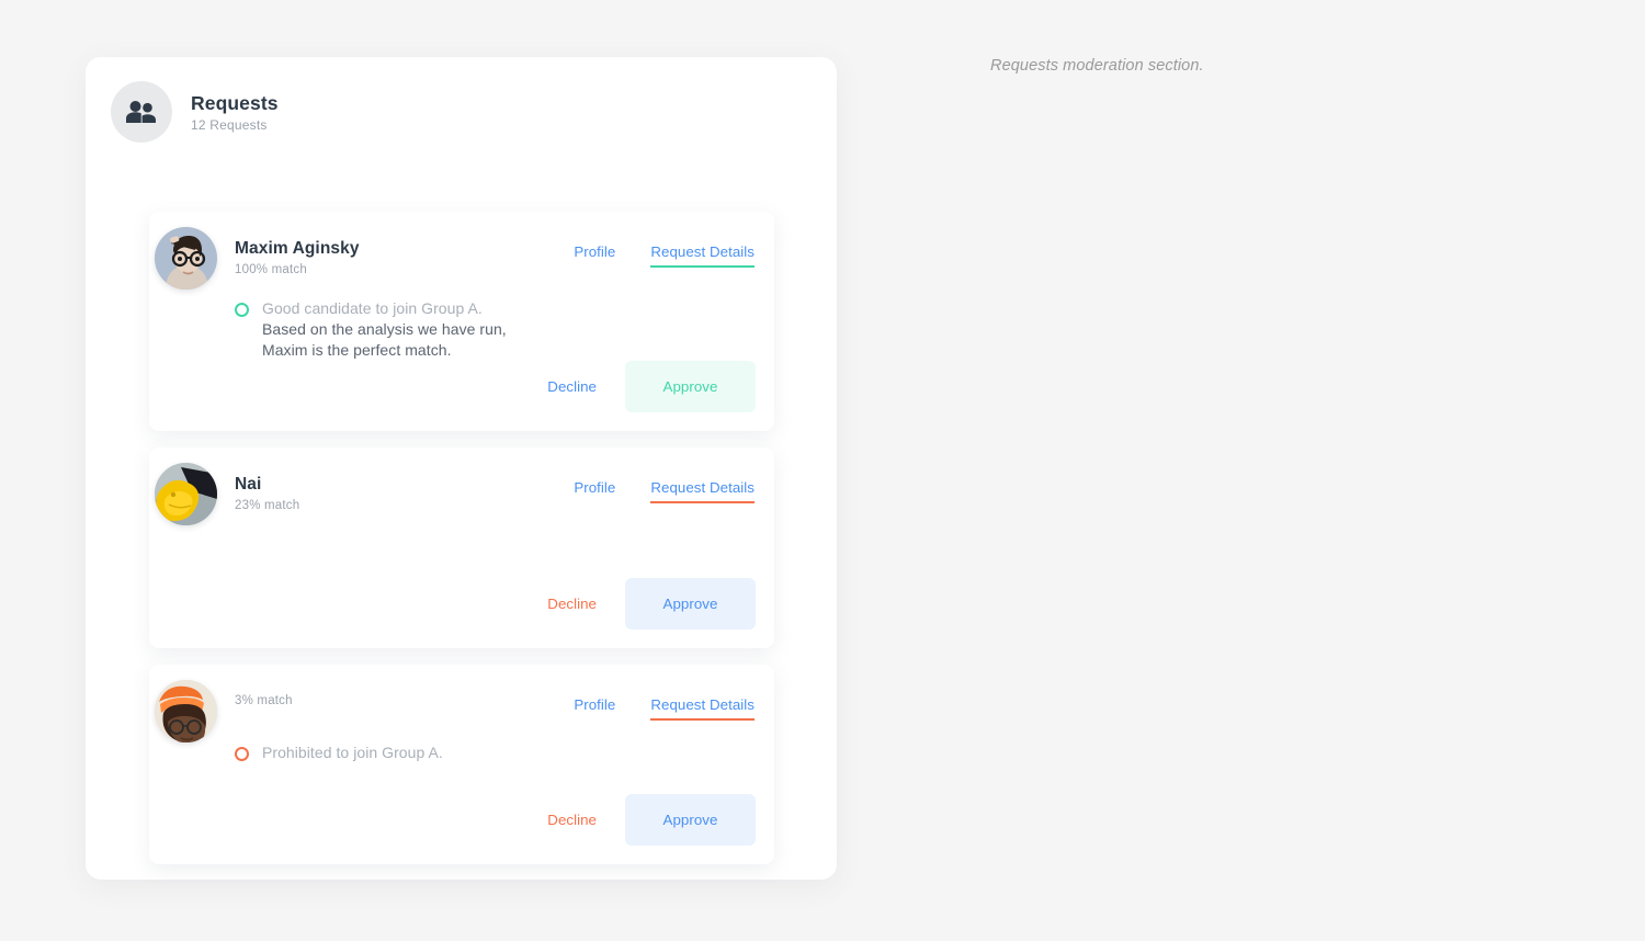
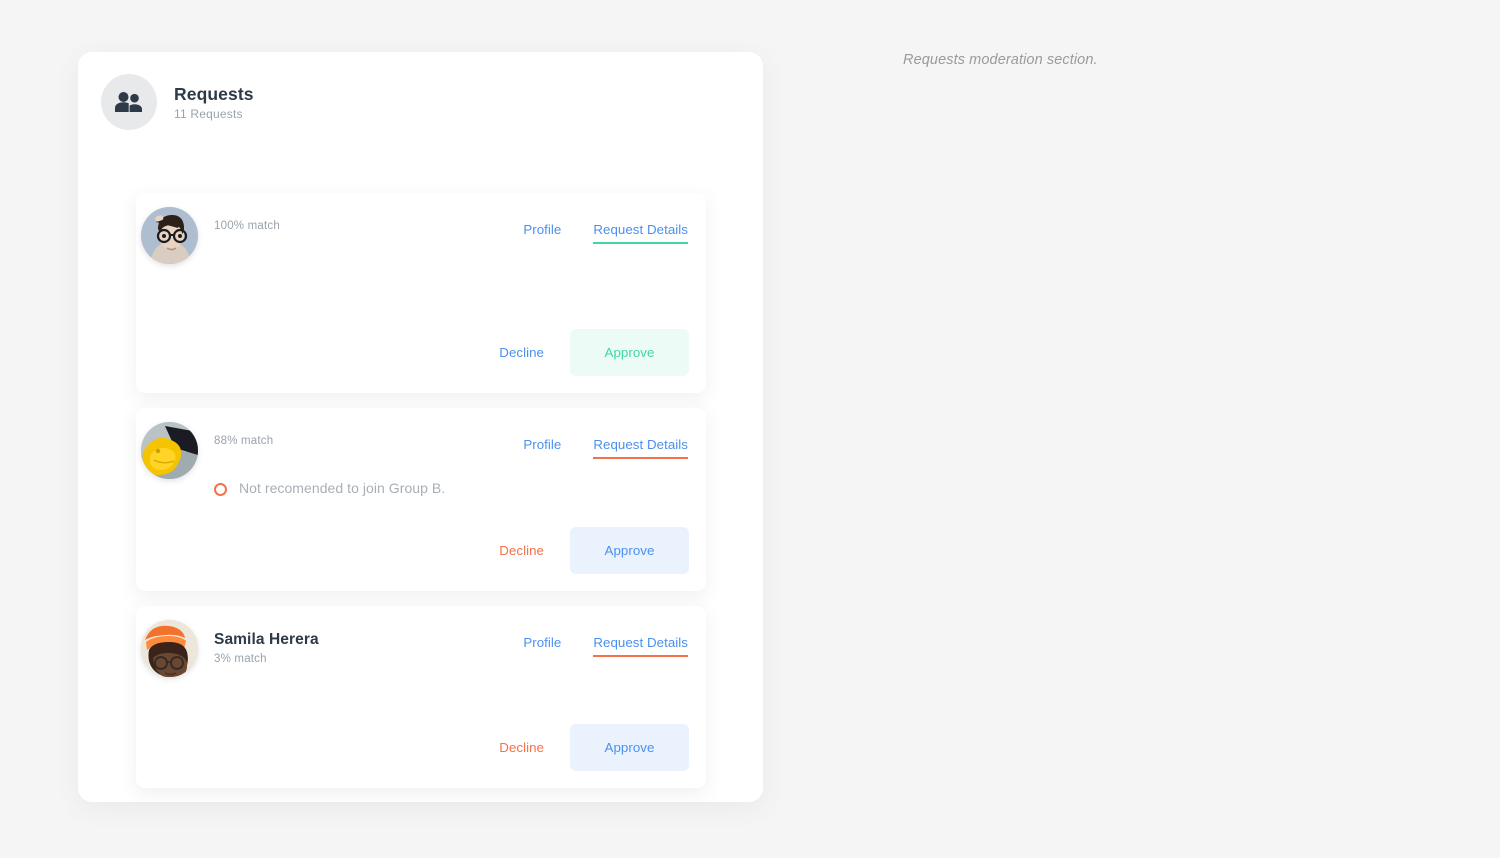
  Requests moderation section.
  Requests
- 12 Requests
+ 11 Requests
- Maxim Aginsky
  100% match
  Profile
  Request Details
- Good candidate to join Group A.
- Based on the analysis we have run,
- Maxim is the perfect match.
  Decline
  Approve
- Nai
- 23% match
+ 88% match
  Profile
  Request Details
+ Not recomended to join Group B.
  Decline
  Approve
+ Samila Herera
  3% match
  Profile
  Request Details
- Prohibited to join Group A.
  Decline
  Approve
